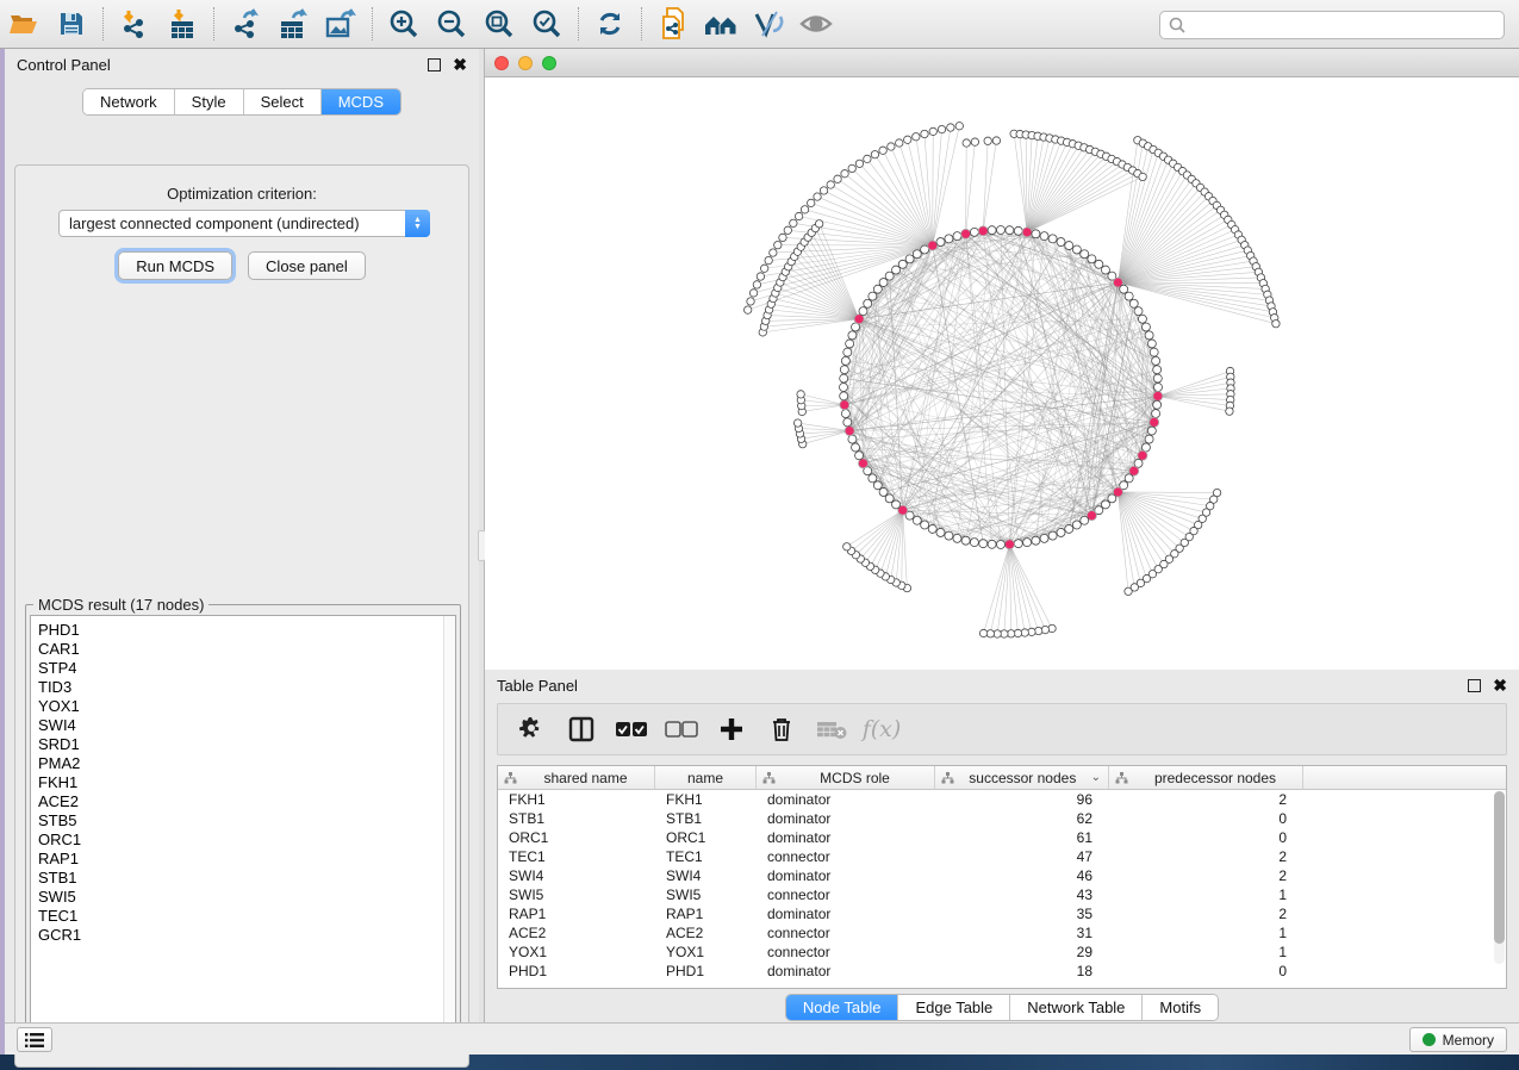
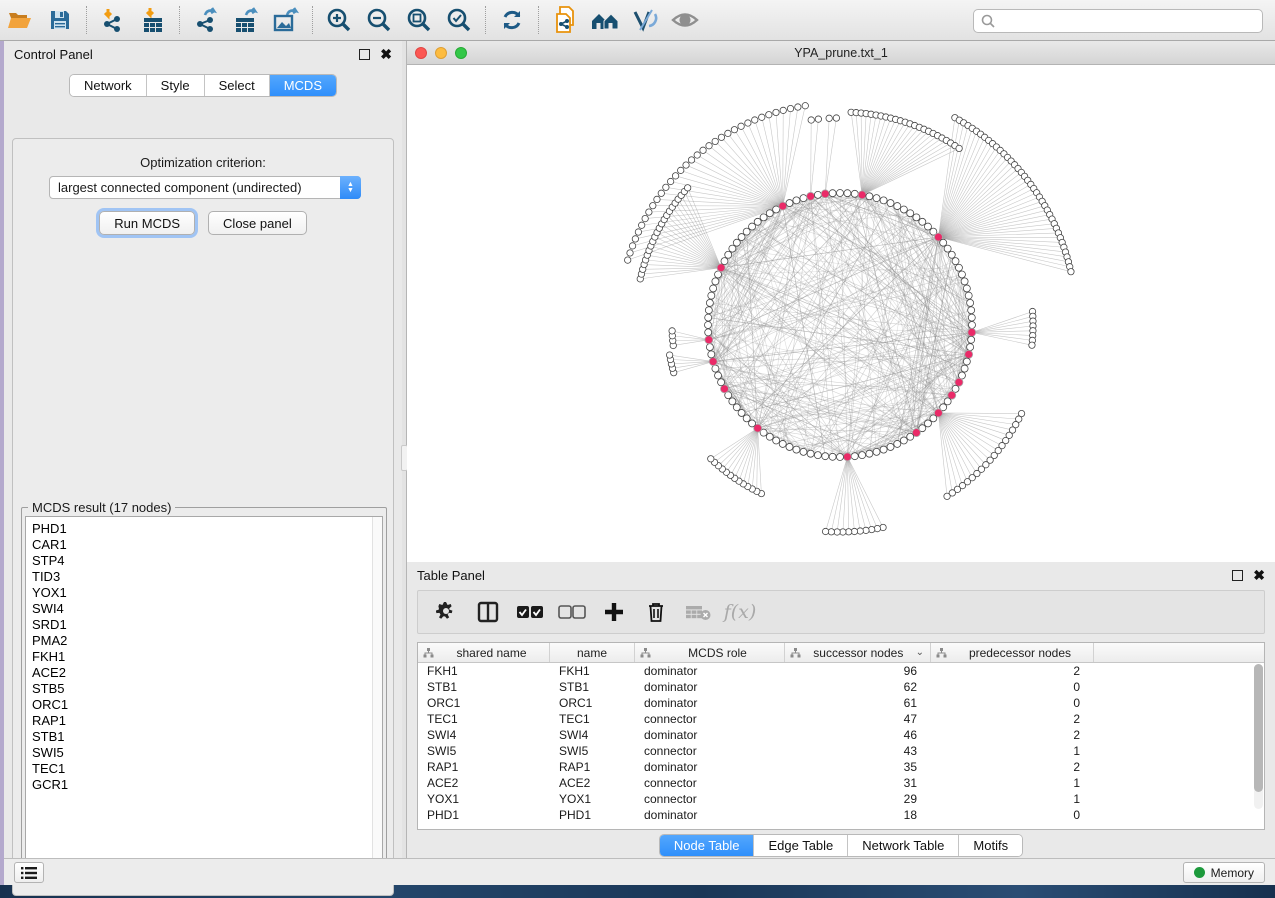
  Control Panel
  ✖
  Network
  Style
  Select
  MCDS
  Optimization criterion:
  largest connected component (undirected)
  Run MCDS
  Close panel
  MCDS result (17 nodes)
  PHD1
  CAR1
  STP4
  TID3
  YOX1
  SWI4
  SRD1
  PMA2
  FKH1
  ACE2
  STB5
  ORC1
  RAP1
  STB1
  SWI5
  TEC1
  GCR1
+ YPA_prune.txt_1
  Table Panel
  ✖
  f(x)
  shared name
  name
  MCDS role
  successor nodes
  ⌄
  predecessor nodes
  FKH1
  FKH1
  dominator
  96
  2
  STB1
  STB1
  dominator
  62
  0
  ORC1
  ORC1
  dominator
  61
  0
  TEC1
  TEC1
  connector
  47
  2
  SWI4
  SWI4
  dominator
  46
  2
  SWI5
  SWI5
  connector
  43
  1
  RAP1
  RAP1
  dominator
  35
  2
  ACE2
  ACE2
  connector
  31
  1
  YOX1
  YOX1
  connector
  29
  1
  PHD1
  PHD1
  dominator
  18
  0
  Node Table
  Edge Table
  Network Table
  Motifs
  Memory
